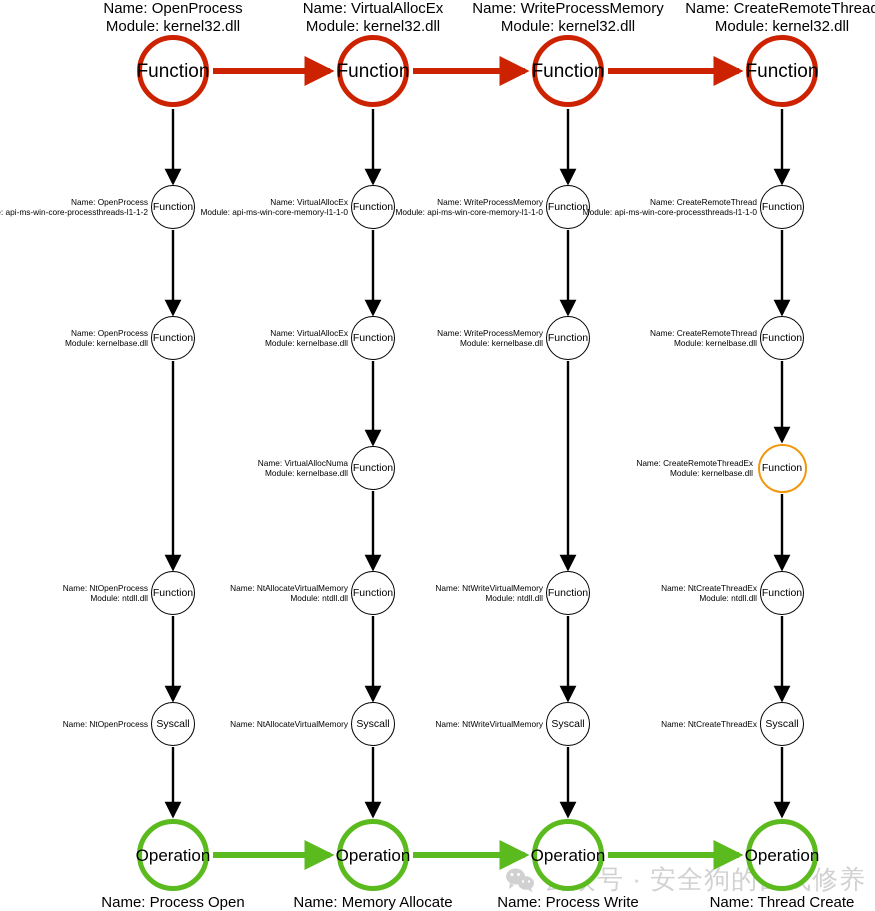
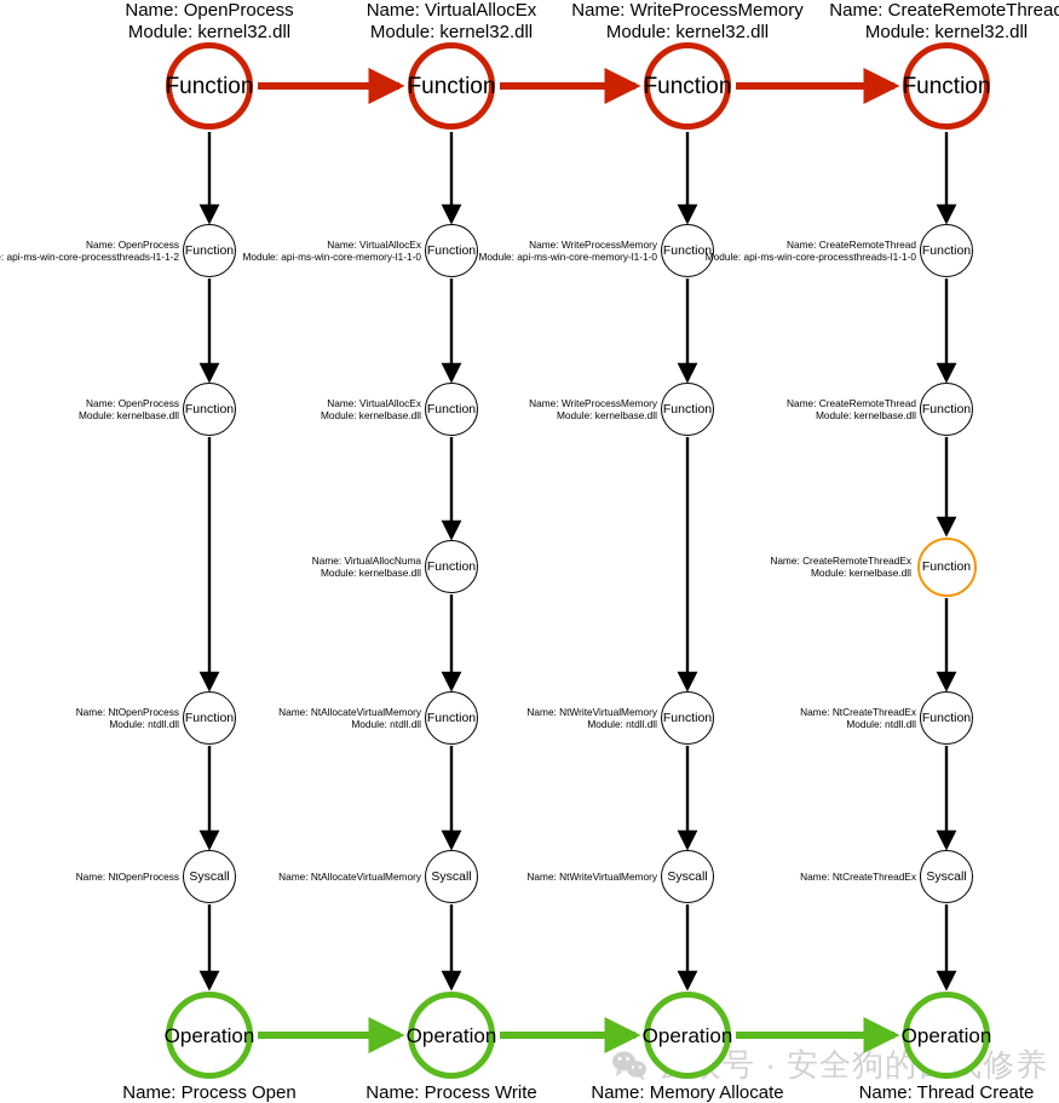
  Name: OpenProcess
  Module: kernel32.dll
  Function
  Name: OpenProcess
  : api-ms-win-core-processthreads-l1-1-2
  Function
  Name: OpenProcess
  Module: kernelbase.dll
  Function
  Name: NtOpenProcess
  Module: ntdll.dll
  Function
  Name: NtOpenProcess
  Syscall
  Operation
  Name: Process Open
  Name: VirtualAllocEx
  Module: kernel32.dll
  Function
  Name: VirtualAllocEx
  Module: api-ms-win-core-memory-l1-1-0
  Function
  Name: VirtualAllocEx
  Module: kernelbase.dll
  Function
  Name: VirtualAllocNuma
  Module: kernelbase.dll
  Function
  Name: NtAllocateVirtualMemory
  Module: ntdll.dll
  Function
  Name: NtAllocateVirtualMemory
  Syscall
  Operation
- Name: Memory Allocate
+ Name: Process Write
  Name: WriteProcessMemory
  Module: kernel32.dll
  Function
  Name: WriteProcessMemory
  Module: api-ms-win-core-memory-l1-1-0
  Function
  Name: WriteProcessMemory
  Module: kernelbase.dll
  Function
  Name: NtWriteVirtualMemory
  Module: ntdll.dll
  Function
  Name: NtWriteVirtualMemory
  Syscall
  Operation
- Name: Process Write
+ Name: Memory Allocate
  Name: CreateRemoteThrea
  Module: kernel32.dll
  Function
  Name: CreateRemoteThread
  Module: api-ms-win-core-processthreads-l1-1-0
  Function
  Name: CreateRemoteThread
  Module: kernelbase.dll
  Function
  Name: CreateRemoteThreadEx
  Module: kernelbase.dll
  Function
  Name: NtCreateThreadEx
  Module: ntdll.dll
  Function
  Name: NtCreateThreadEx
  Syscall
  Operation
  Name: Thread Create
